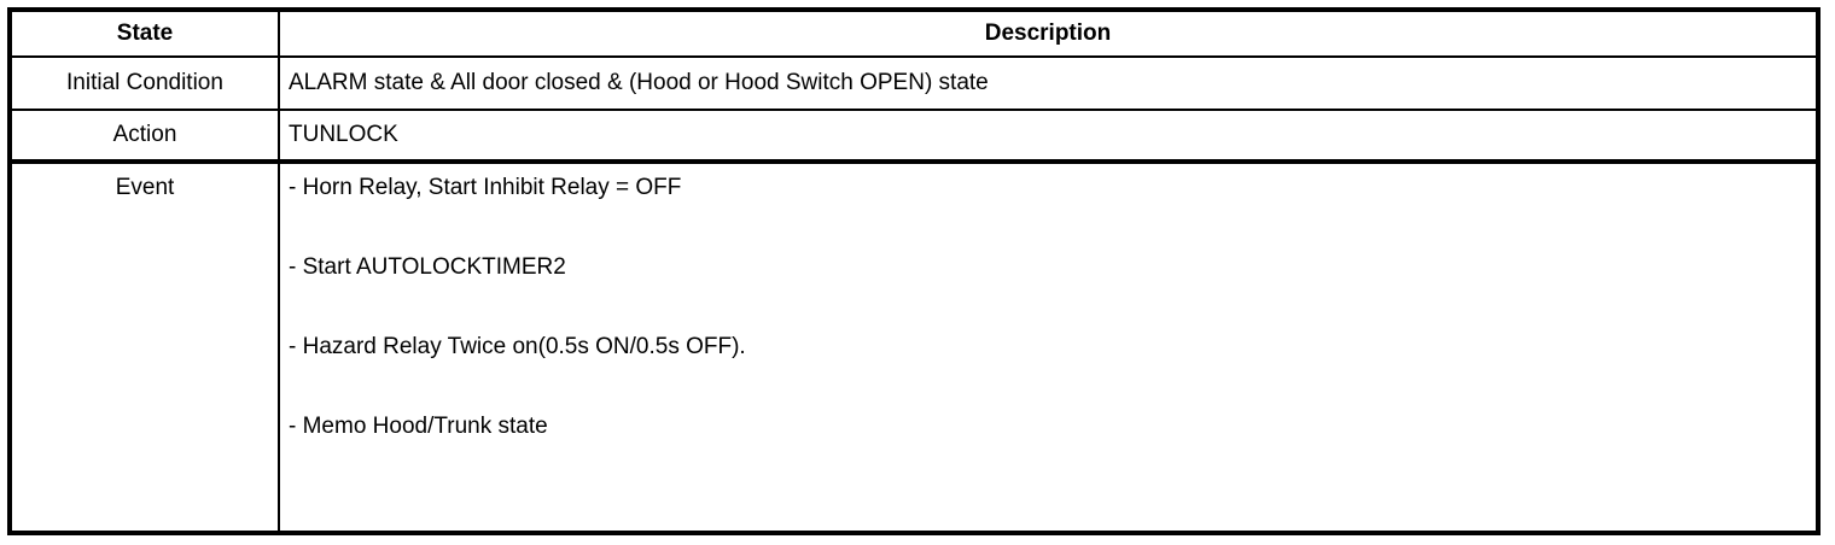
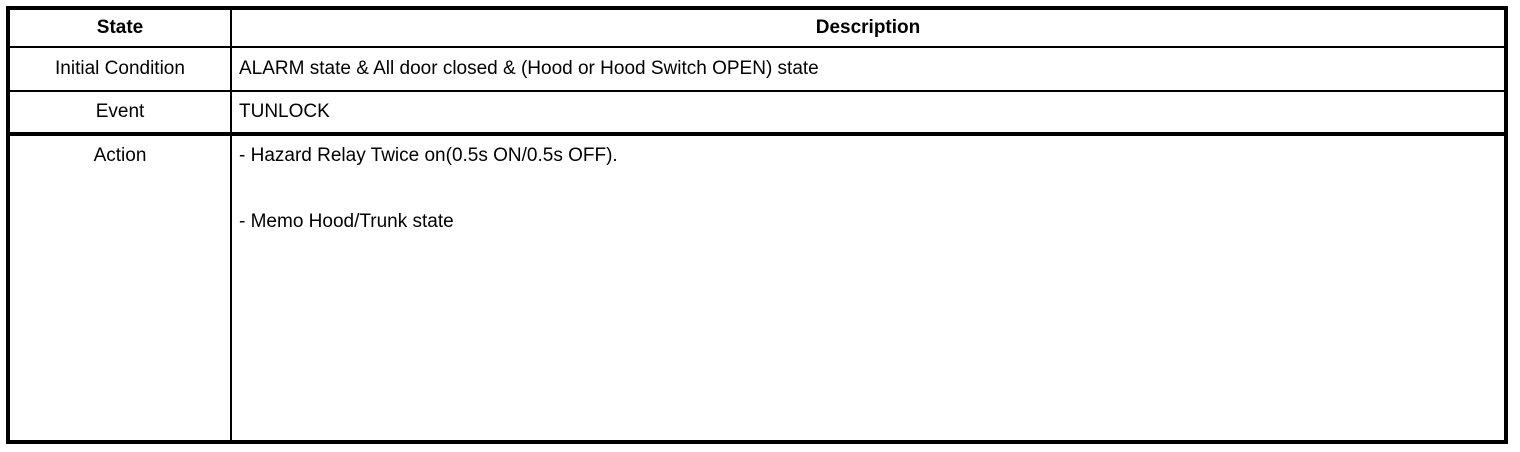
  State
  Description
  Initial Condition
  ALARM state & All door closed & (Hood or Hood Switch OPEN) state
- Action
+ Event
  TUNLOCK
- Event
+ Action
- - Horn Relay, Start Inhibit Relay = OFF
- - Start AUTOLOCKTIMER2
  - Hazard Relay Twice on(0.5s ON/0.5s OFF).
  - Memo Hood/Trunk state
